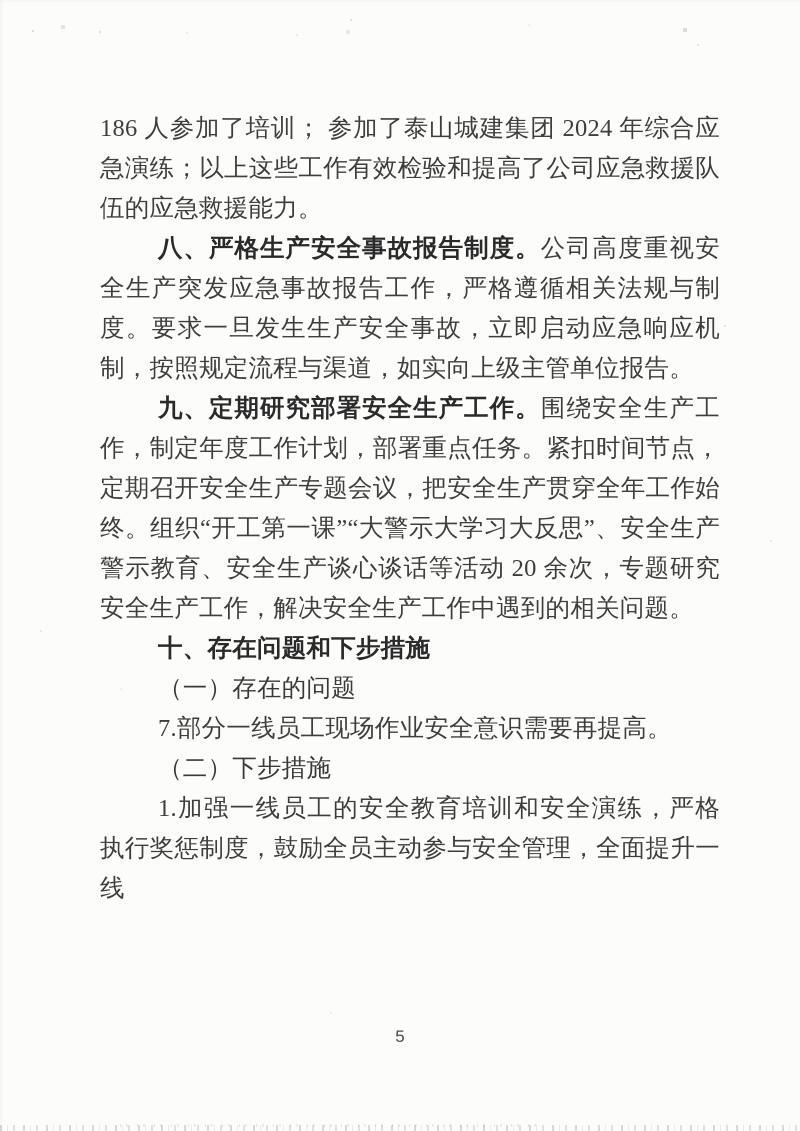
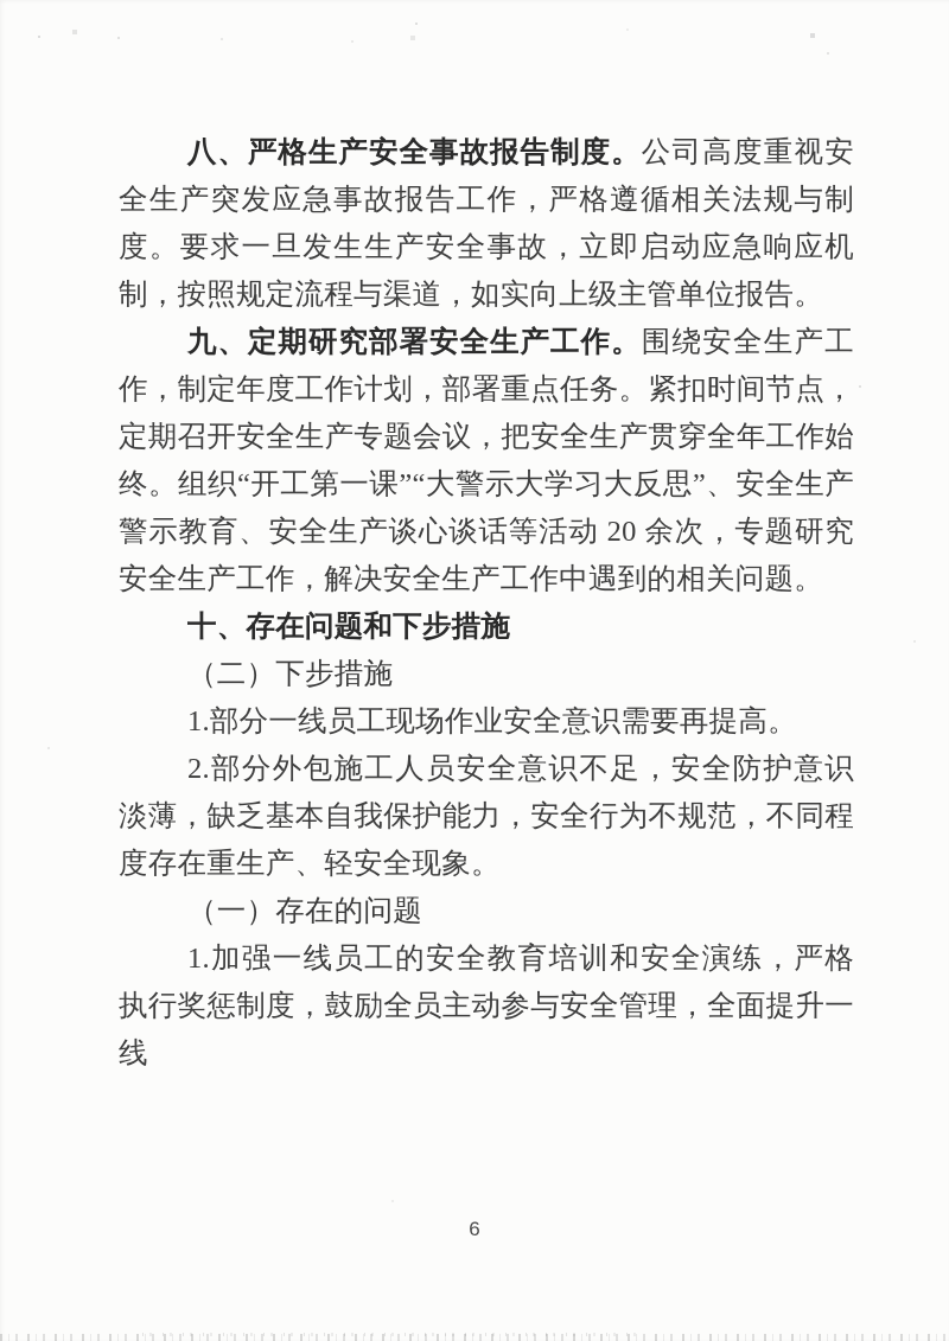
- 186 人参加了培训； 参加了泰山城建集团 2024 年综合应急演练；以上这些工作有效检验和提高了公司应急救援队伍的应急救援能力。
  八、严格生产安全事故报告制度。公司高度重视安全生产突发应急事故报告工作，严格遵循相关法规与制度。要求一旦发生生产安全事故，立即启动应急响应机制，按照规定流程与渠道，如实向上级主管单位报告。
  九、定期研究部署安全生产工作。围绕安全生产工作，制定年度工作计划，部署重点任务。紧扣时间节点，定期召开安全生产专题会议，把安全生产贯穿全年工作始终。组织“开工第一课”“大警示大学习大反思”、安全生产警示教育、安全生产谈心谈话等活动 20 余次，专题研究安全生产工作，解决安全生产工作中遇到的相关问题。
  十、存在问题和下步措施
- （一）存在的问题
+ （二）下步措施
- 7.部分一线员工现场作业安全意识需要再提高。
+ 1.部分一线员工现场作业安全意识需要再提高。
+ 2.部分外包施工人员安全意识不足，安全防护意识淡薄，缺乏基本自我保护能力，安全行为不规范，不同程度存在重生产、轻安全现象。
- （二）下步措施
+ （一）存在的问题
  1.加强一线员工的安全教育培训和安全演练，严格执行奖惩制度，鼓励全员主动参与安全管理，全面提升一线
- 5
+ 6
